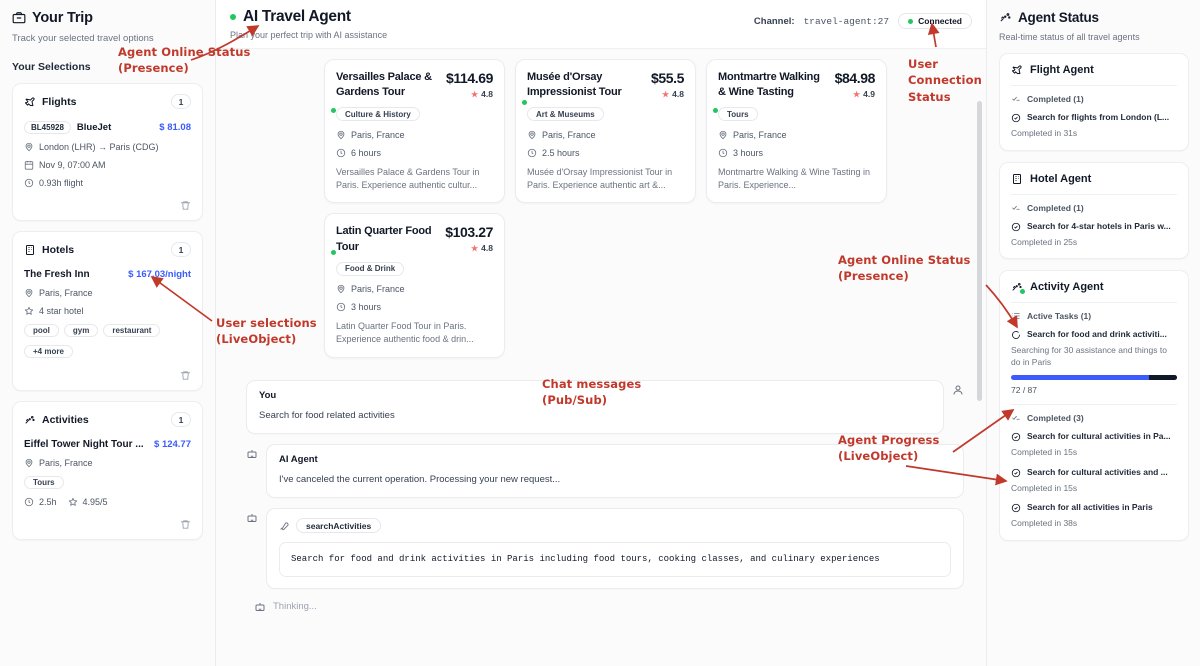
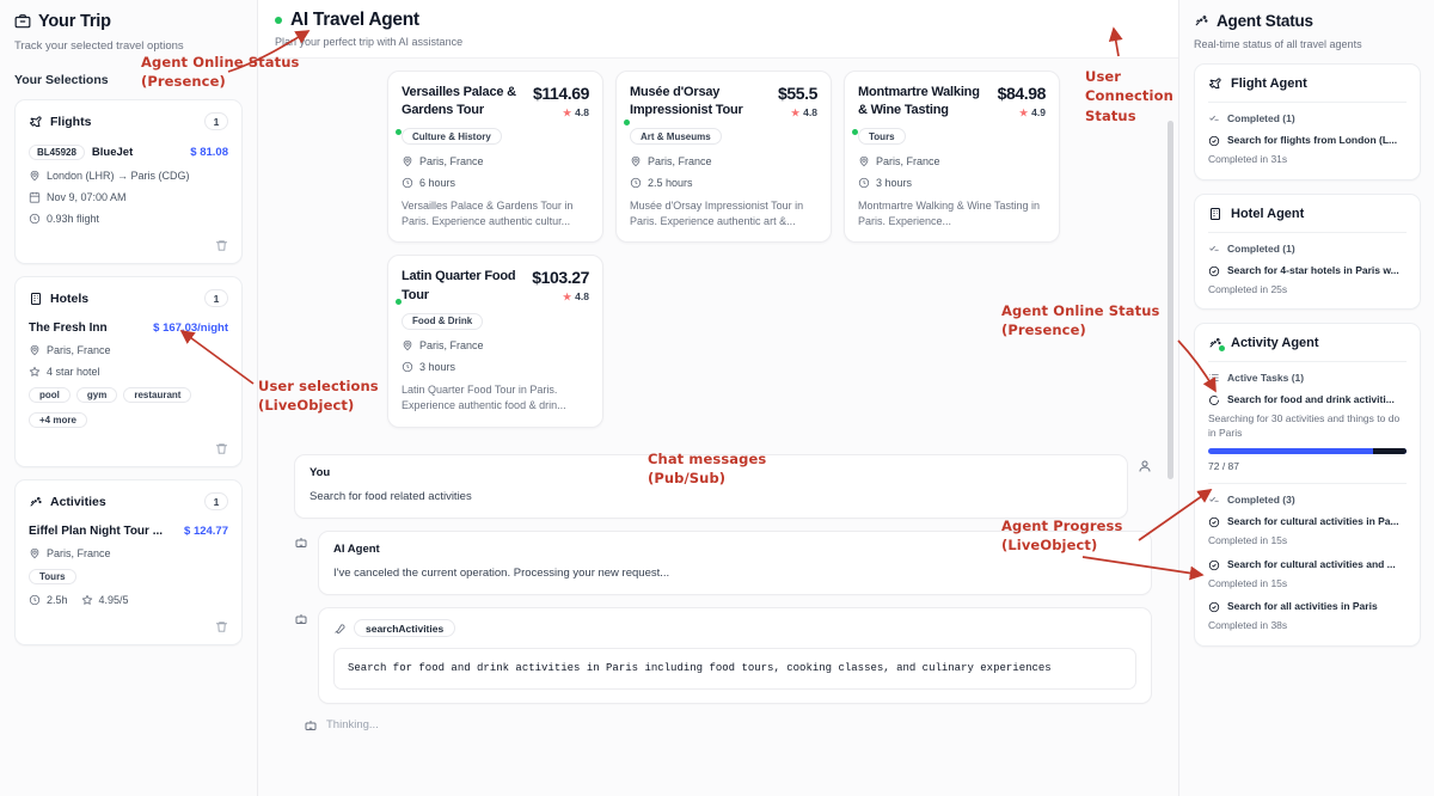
  Your Trip
  Track your selected travel options
  Your Selections
  Flights
  1
  BL45928
  BlueJet
  $ 81.08
  London (LHR) → Paris (CDG)
  Nov 9, 07:00 AM
  0.93h flight
  Hotels
  1
  The Fresh Inn
  $ 167.03/night
  Paris, France
  4 star hotel
  pool
  gym
  restaurant
  +4 more
  Activities
  1
- Eiffel Tower Night Tour ...
+ Eiffel Plan Night Tour ...
  $ 124.77
  Paris, France
  Tours
  2.5h
  4.95/5
  AI Travel Agent
  Plan your perfect trip with AI assistance
- Channel:
- travel-agent:27
- Connected
  Versailles Palace & Gardens Tour
  $114.69
  ★
  4.8
  Culture & History
  Paris, France
  6 hours
  Versailles Palace & Gardens Tour in Paris. Experience authentic cultur...
  Musée d'Orsay Impressionist Tour
  $55.5
  ★
  4.8
  Art & Museums
  Paris, France
  2.5 hours
  Musée d'Orsay Impressionist Tour in Paris. Experience authentic art &...
  Montmartre Walking & Wine Tasting
  $84.98
  ★
  4.9
  Tours
  Paris, France
  3 hours
  Montmartre Walking & Wine Tasting in Paris. Experience...
  Latin Quarter Food Tour
  $103.27
  ★
  4.8
  Food & Drink
  Paris, France
  3 hours
  Latin Quarter Food Tour in Paris. Experience authentic food & drin...
  You
  Search for food related activities
  AI Agent
  I've canceled the current operation. Processing your new request...
  searchActivities
  Search for food and drink activities in Paris including food tours, cooking classes, and culinary experiences
  Thinking...
  Agent Status
  Real-time status of all travel agents
  Flight Agent
  Completed (1)
  Search for flights from London (L...
  Completed in 31s
  Hotel Agent
  Completed (1)
  Search for 4-star hotels in Paris w...
  Completed in 25s
  Activity Agent
  Active Tasks (1)
  Search for food and drink activiti...
- Searching for 30 assistance and things to do in Paris
+ Searching for 30 activities and things to do in Paris
  72 / 87
  Completed (3)
  Search for cultural activities in Pa...
  Completed in 15s
  Search for cultural activities and ...
  Completed in 15s
  Search for all activities in Paris
  Completed in 38s
  Agent Online Status
  (Presence)
  User
  Connection
  Status
  User selections
  (LiveObject)
  Agent Online Status
  (Presence)
  Chat messages
  (Pub/Sub)
  Agent Progress
  (LiveObject)
